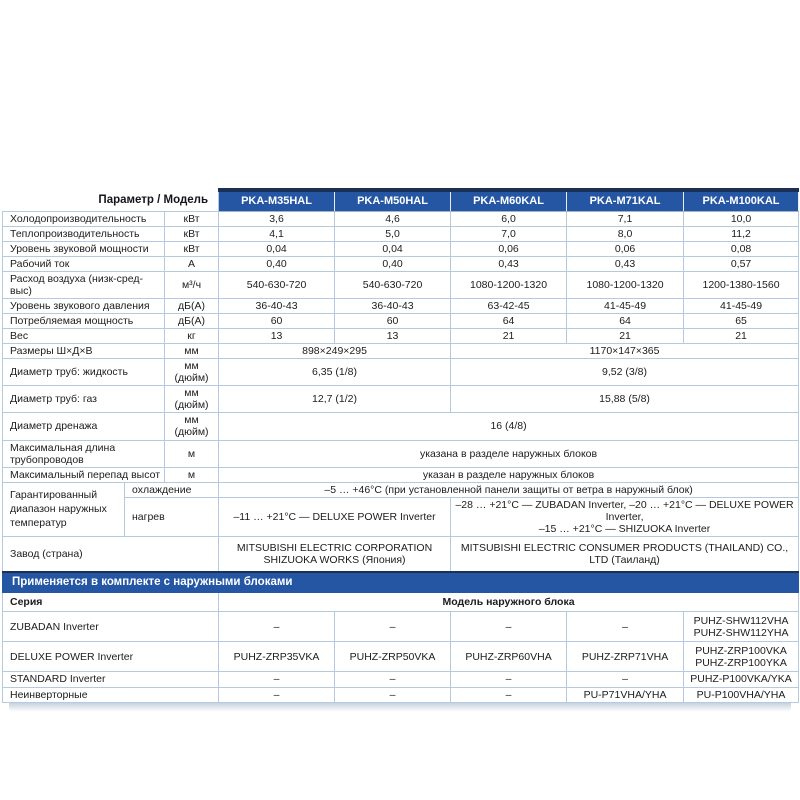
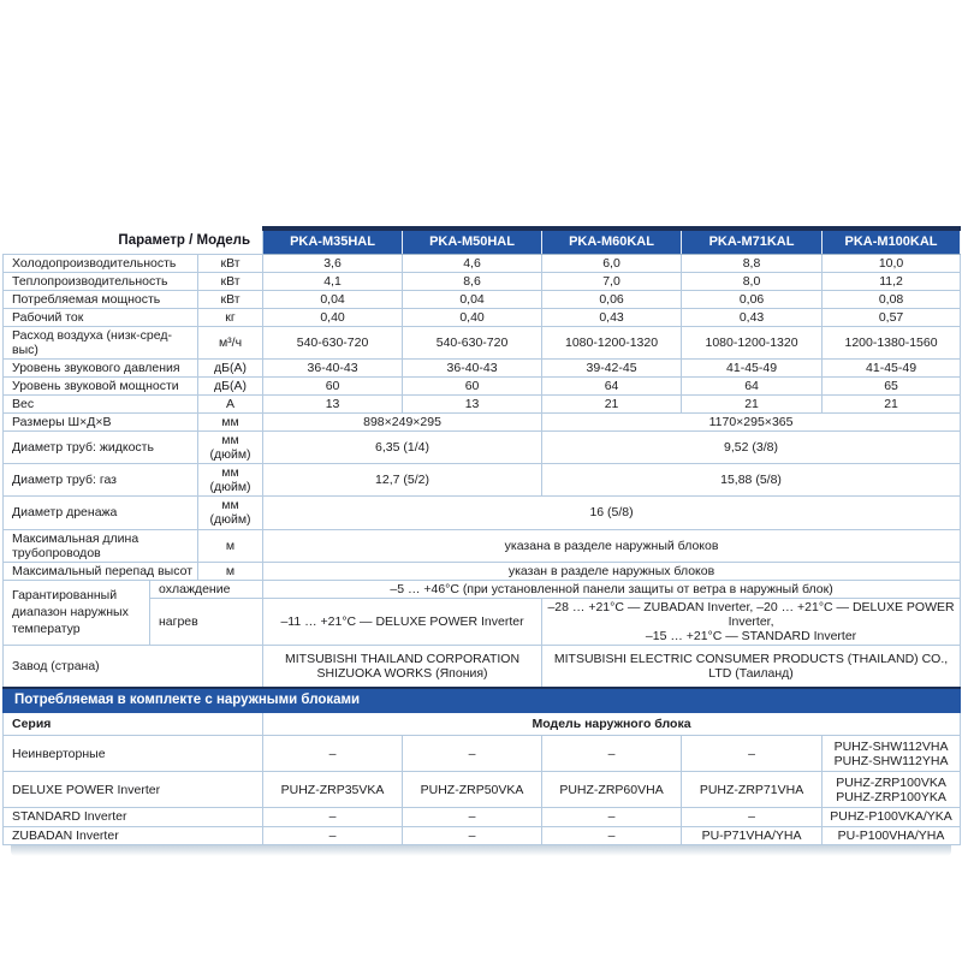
  Параметр / Модель	PKA-M35HAL	PKA-M50HAL	PKA-M60KAL	PKA-M71KAL	PKA-M100KAL
- Холодопроизводительность	кВт	3,6	4,6	6,0	7,1	10,0
+ Холодопроизводительность	кВт	3,6	4,6	6,0	8,8	10,0
- Теплопроизводительность	кВт	4,1	5,0	7,0	8,0	11,2
+ Теплопроизводительность	кВт	4,1	8,6	7,0	8,0	11,2
- Уровень звуковой мощности	кВт	0,04	0,04	0,06	0,06	0,08
+ Потребляемая мощность	кВт	0,04	0,04	0,06	0,06	0,08
- Рабочий ток	А	0,40	0,40	0,43	0,43	0,57
+ Рабочий ток	кг	0,40	0,40	0,43	0,43	0,57
  Расход воздуха (низк-сред-выс)	м³/ч	540-630-720	540-630-720	1080-1200-1320	1080-1200-1320	1200-1380-1560
- Уровень звукового давления	дБ(А)	36-40-43	36-40-43	63-42-45	41-45-49	41-45-49
+ Уровень звукового давления	дБ(А)	36-40-43	36-40-43	39-42-45	41-45-49	41-45-49
- Потребляемая мощность	дБ(А)	60	60	64	64	65
+ Уровень звуковой мощности	дБ(А)	60	60	64	64	65
- Вес	кг	13	13	21	21	21
+ Вес	А	13	13	21	21	21
- Размеры Ш×Д×В	мм	898×249×295	1170×147×365
+ Размеры Ш×Д×В	мм	898×249×295	1170×295×365
- Диаметр труб: жидкость	мм (дюйм)	6,35 (1/8)	9,52 (3/8)
+ Диаметр труб: жидкость	мм (дюйм)	6,35 (1/4)	9,52 (3/8)
- Диаметр труб: газ	мм (дюйм)	12,7 (1/2)	15,88 (5/8)
+ Диаметр труб: газ	мм (дюйм)	12,7 (5/2)	15,88 (5/8)
- Диаметр дренажа	мм (дюйм)	16 (4/8)
+ Диаметр дренажа	мм (дюйм)	16 (5/8)
- Максимальная длина трубопроводов	м	указана в разделе наружных блоков
+ Максимальная длина трубопроводов	м	указана в разделе наружный блоков
  Максимальный перепад высот	м	указан в разделе наружных блоков
  Гарантированный диапазон наружных температур	охлаждение	–5 … +46°С (при установленной панели защиты от ветра в наружный блок)
- нагрев	–11 … +21°С — DELUXE POWER Inverter	–28 … +21°С — ZUBADAN Inverter, –20 … +21°С — DELUXE POWER Inverter, –15 … +21°С — SHIZUOKA Inverter
+ нагрев	–11 … +21°С — DELUXE POWER Inverter	–28 … +21°С — ZUBADAN Inverter, –20 … +21°С — DELUXE POWER Inverter, –15 … +21°С — STANDARD Inverter
- Завод (страна)	MITSUBISHI ELECTRIC CORPORATION SHIZUOKA WORKS (Япония)	MITSUBISHI ELECTRIC CONSUMER PRODUCTS (THAILAND) CO., LTD (Таиланд)
+ Завод (страна)	MITSUBISHI THAILAND CORPORATION SHIZUOKA WORKS (Япония)	MITSUBISHI ELECTRIC CONSUMER PRODUCTS (THAILAND) CO., LTD (Таиланд)
- Применяется в комплекте с наружными блоками
+ Потребляемая в комплекте с наружными блоками
  Серия	Модель наружного блока
- ZUBADAN Inverter	–	–	–	–	PUHZ-SHW112VHA PUHZ-SHW112YHA
+ Неинверторные	–	–	–	–	PUHZ-SHW112VHA PUHZ-SHW112YHA
  DELUXE POWER Inverter	PUHZ-ZRP35VKA	PUHZ-ZRP50VKA	PUHZ-ZRP60VHA	PUHZ-ZRP71VHA	PUHZ-ZRP100VKA PUHZ-ZRP100YKA
  STANDARD Inverter	–	–	–	–	PUHZ-P100VKA/YKA
- Неинверторные	–	–	–	PU-P71VHA/YHA	PU-P100VHA/YHA
+ ZUBADAN Inverter	–	–	–	PU-P71VHA/YHA	PU-P100VHA/YHA
